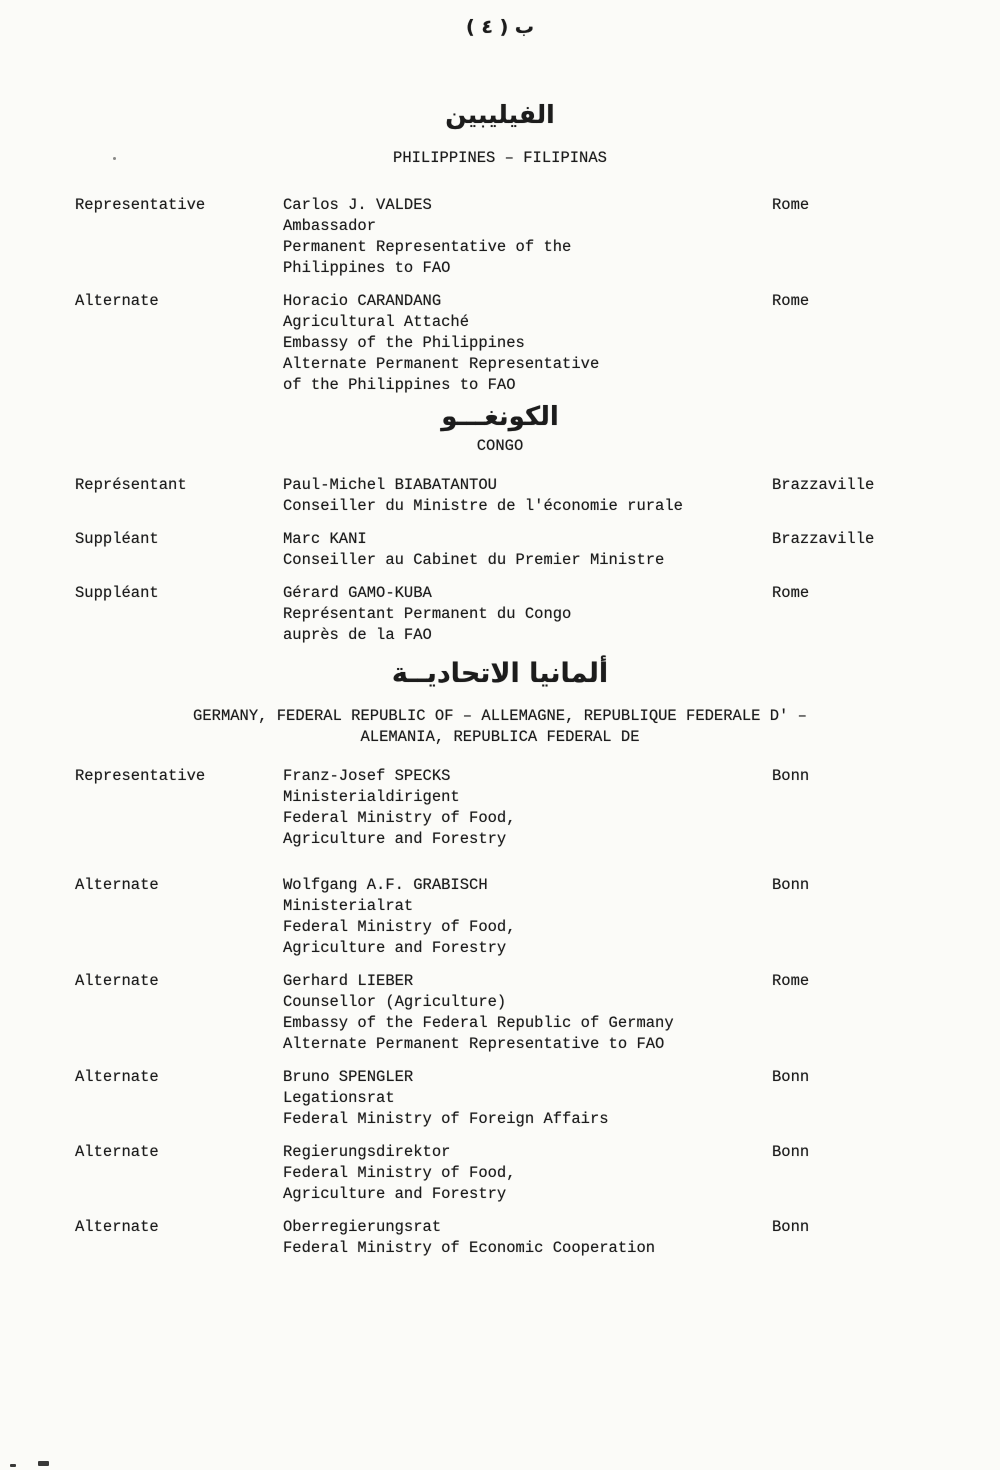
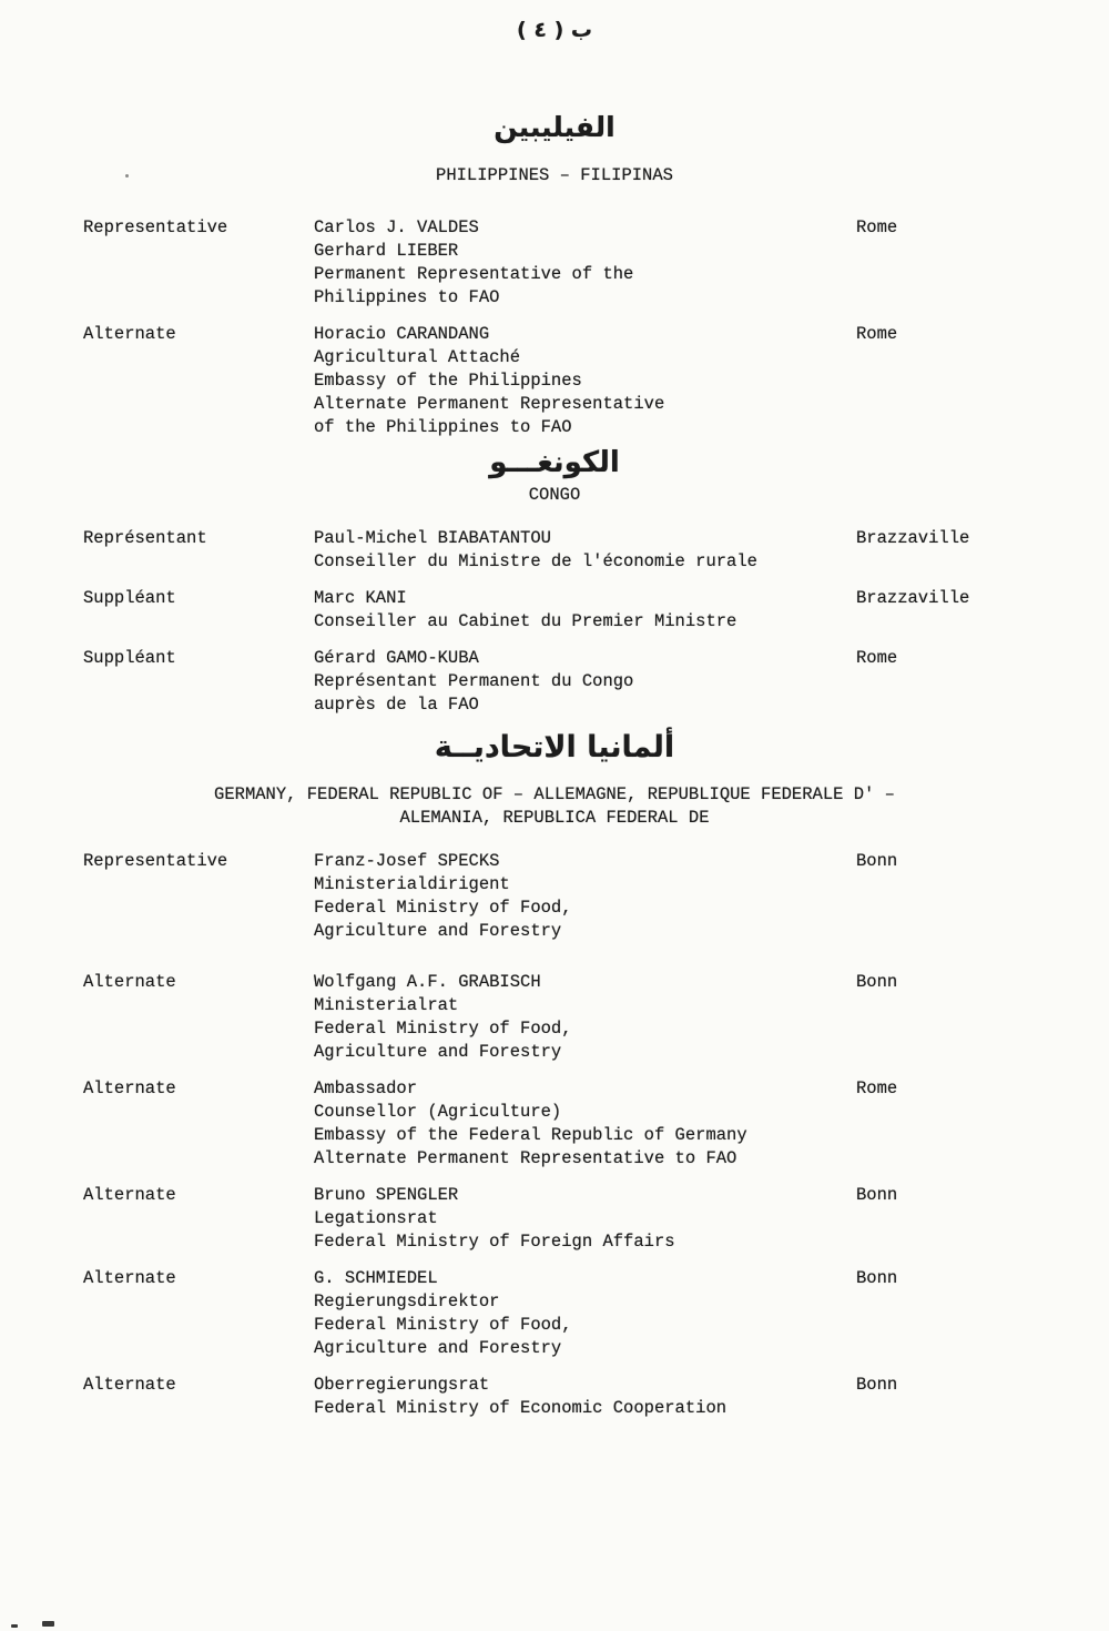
  ب ( ٤ )
  الفيليبين
  PHILIPPINES – FILIPINAS
  Representative
  Carlos J. VALDES
- Ambassador
+ Gerhard LIEBER
  Permanent Representative of the
  Philippines to FAO
  Rome
  Alternate
  Horacio CARANDANG
  Agricultural Attaché
  Embassy of the Philippines
  Alternate Permanent Representative
  of the Philippines to FAO
  Rome
  الكونغـــو
  CONGO
  Représentant
  Paul-Michel BIABATANTOU
  Conseiller du Ministre de l'économie rurale
  Brazzaville
  Suppléant
  Marc KANI
  Conseiller au Cabinet du Premier Ministre
  Brazzaville
  Suppléant
  Gérard GAMO-KUBA
  Représentant Permanent du Congo
  auprès de la FAO
  Rome
  ألمانيا الاتحاديــة
  GERMANY, FEDERAL REPUBLIC OF – ALLEMAGNE, REPUBLIQUE FEDERALE D' –
  ALEMANIA, REPUBLICA FEDERAL DE
  Representative
  Franz-Josef SPECKS
  Ministerialdirigent
  Federal Ministry of Food,
  Agriculture and Forestry
  Bonn
  Alternate
  Wolfgang A.F. GRABISCH
  Ministerialrat
  Federal Ministry of Food,
  Agriculture and Forestry
  Bonn
  Alternate
- Gerhard LIEBER
+ Ambassador
  Counsellor (Agriculture)
  Embassy of the Federal Republic of Germany
  Alternate Permanent Representative to FAO
  Rome
  Alternate
  Bruno SPENGLER
  Legationsrat
  Federal Ministry of Foreign Affairs
  Bonn
  Alternate
+ G. SCHMIEDEL
  Regierungsdirektor
  Federal Ministry of Food,
  Agriculture and Forestry
  Bonn
  Alternate
  Oberregierungsrat
  Federal Ministry of Economic Cooperation
  Bonn
